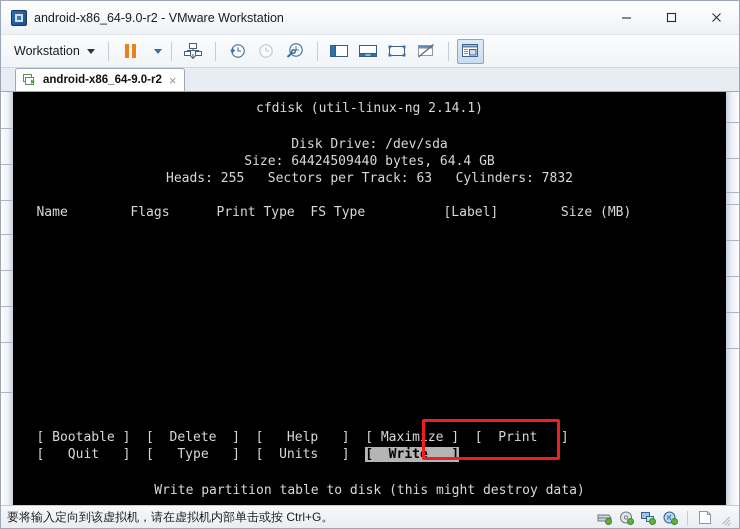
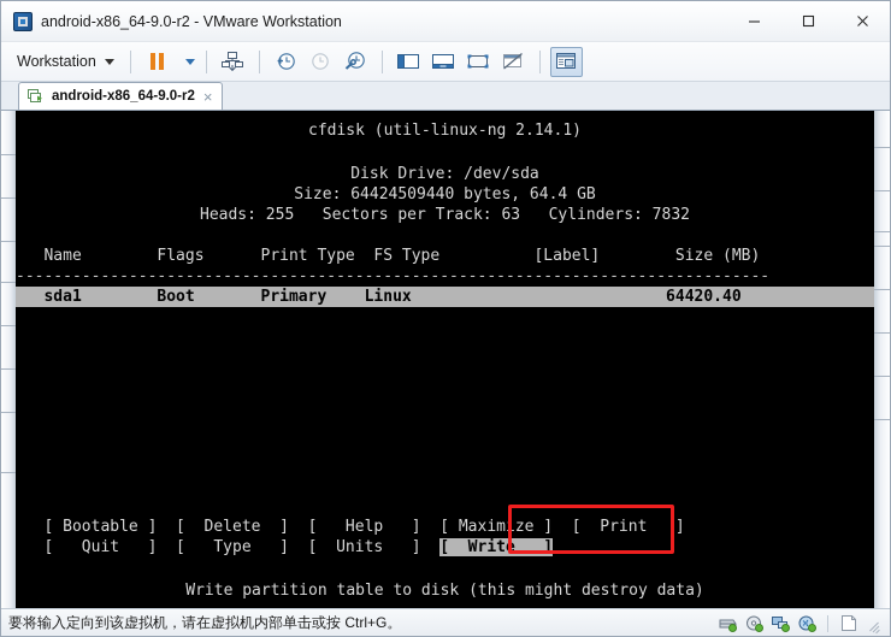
  android-x86_64-9.0-r2 - VMware Workstation
  Workstation
  android-x86_64-9.0-r2
  ×
  cfdisk (util-linux-ng 2.14.1)
  Disk Drive: /dev/sda
  Size: 64424509440 bytes, 64.4 GB
  Heads: 255 Sectors per Track: 63 Cylinders: 7832
  Name Flags Print Type FS Type [Label] Size (MB)
+ --------------------------------------------------------------------------------
+ sda1 Boot Primary Linux 64420.40
  [ Bootable ] [ Delete ] [ Help ] [ Maximize ] [ Print ]
  [ Quit ] [ Type ] [ Units ] [ Write ]
  Write partition table to disk (this might destroy data)
  要将输入定向到该虚拟机，请在虚拟机内部单击或按 Ctrl+G。
